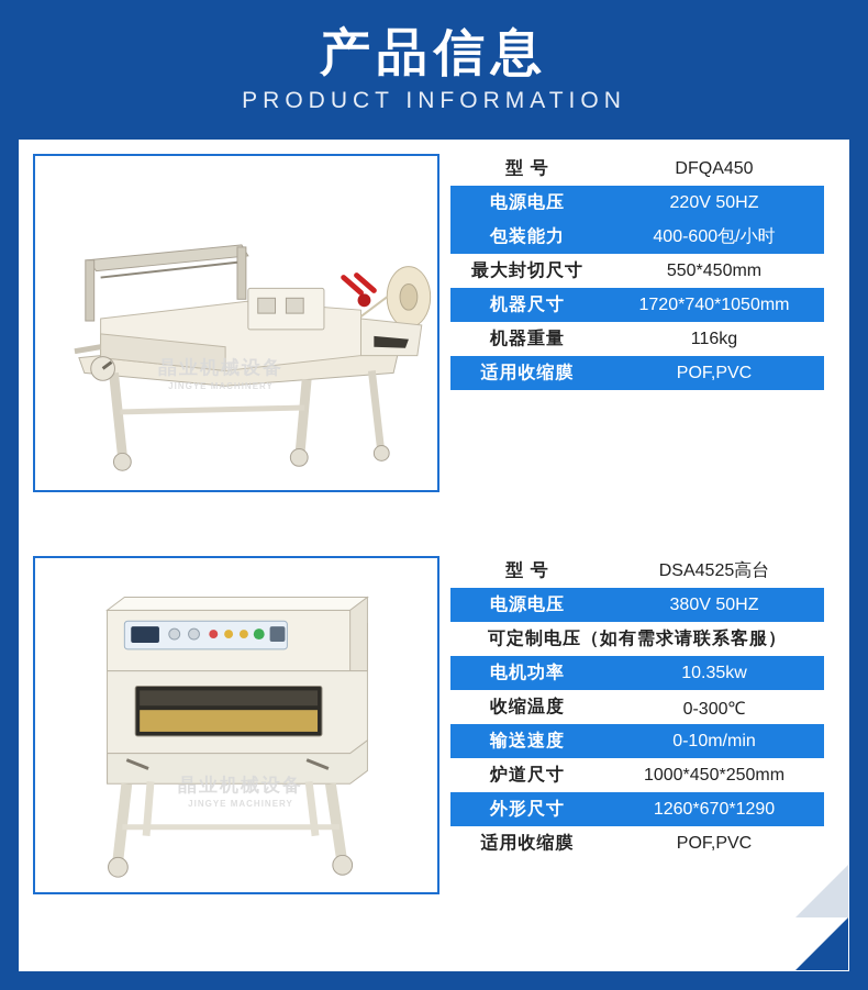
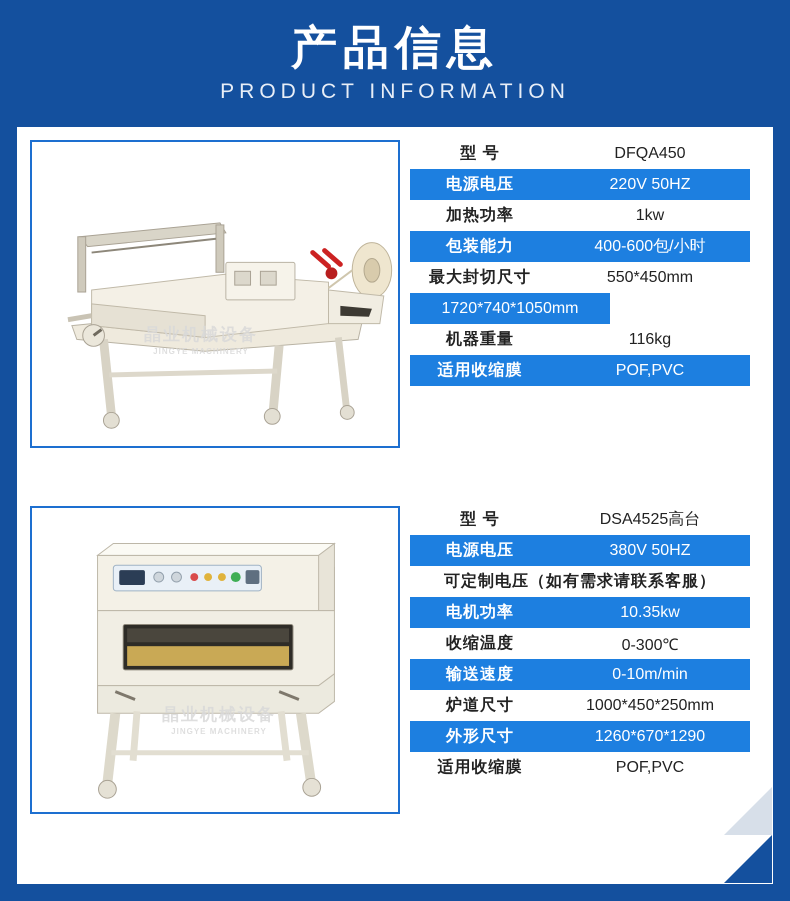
  产品信息
  PRODUCT INFORMATION
  晶业机械设备
  JINGYE MACHINERY
  型 号
  DFQA450
  电源电压
  220V 50HZ
+ 加热功率
+ 1kw
  包装能力
  400-600包/小时
  最大封切尺寸
  550*450mm
- 机器尺寸
  1720*740*1050mm
  机器重量
  116kg
  适用收缩膜
  POF,PVC
  晶业机械设备
  JINGYE MACHINERY
  型 号
  DSA4525高台
  电源电压
  380V 50HZ
  可定制电压（如有需求请联系客服）
  电机功率
  10.35kw
  收缩温度
  0-300℃
  输送速度
  0-10m/min
  炉道尺寸
  1000*450*250mm
  外形尺寸
  1260*670*1290
  适用收缩膜
  POF,PVC
